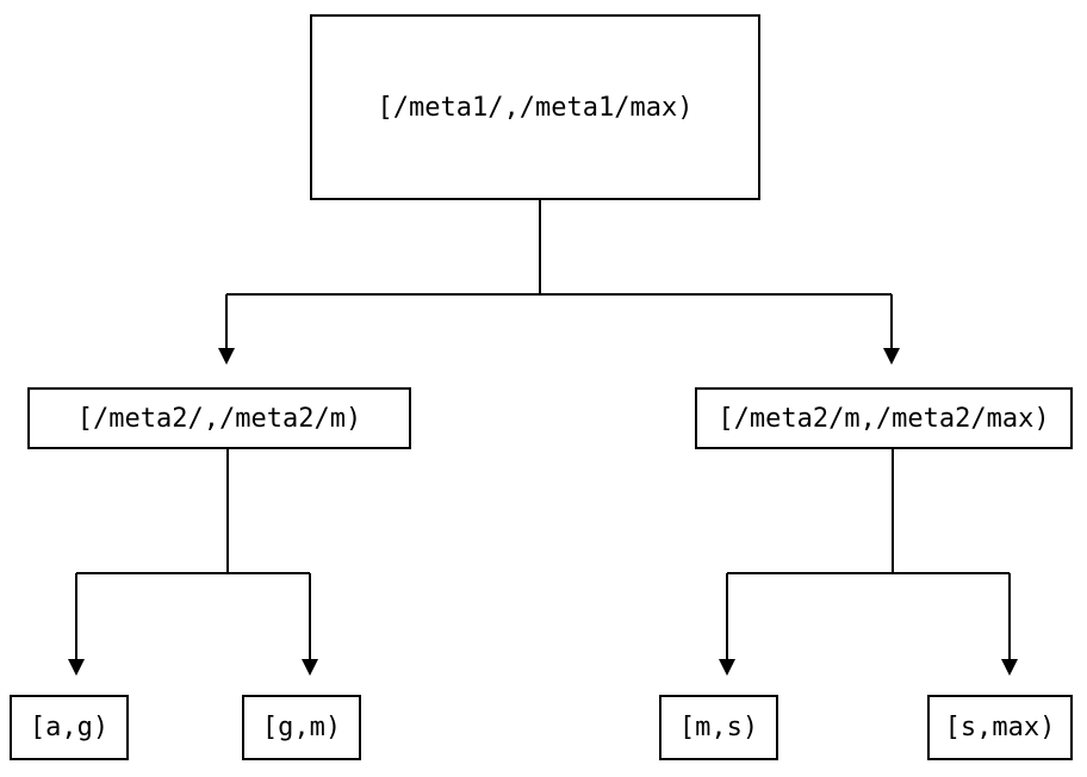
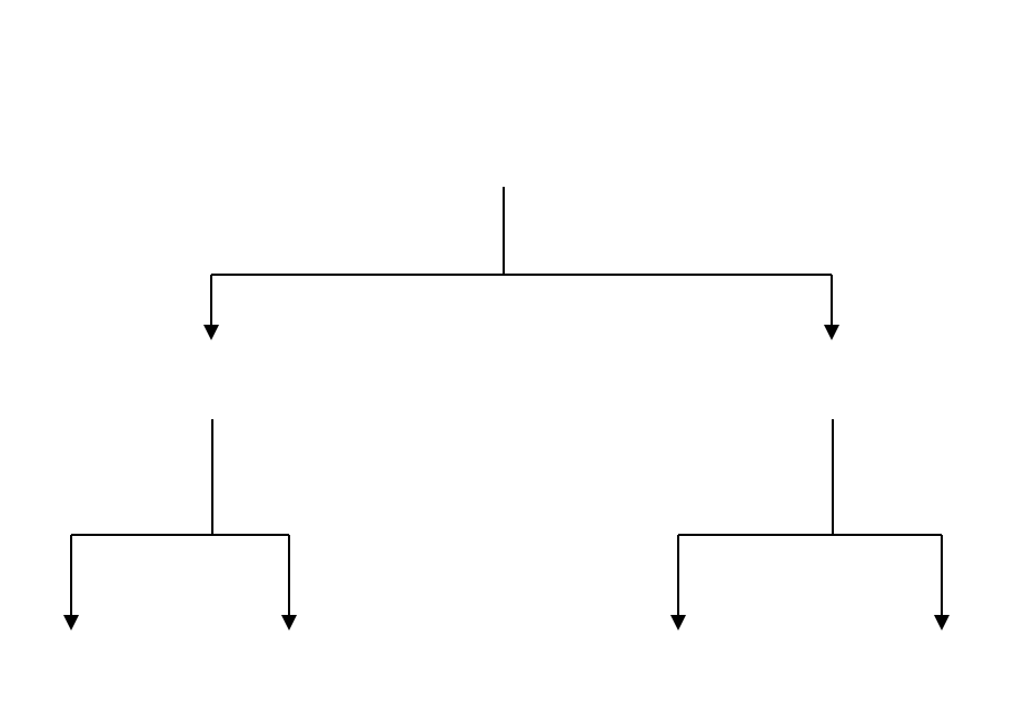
- [/meta1/,/meta1/max)
- [/meta2/,/meta2/m)
- [/meta2/m,/meta2/max)
- [a,g)
- [g,m)
- [m,s)
- [s,max)
